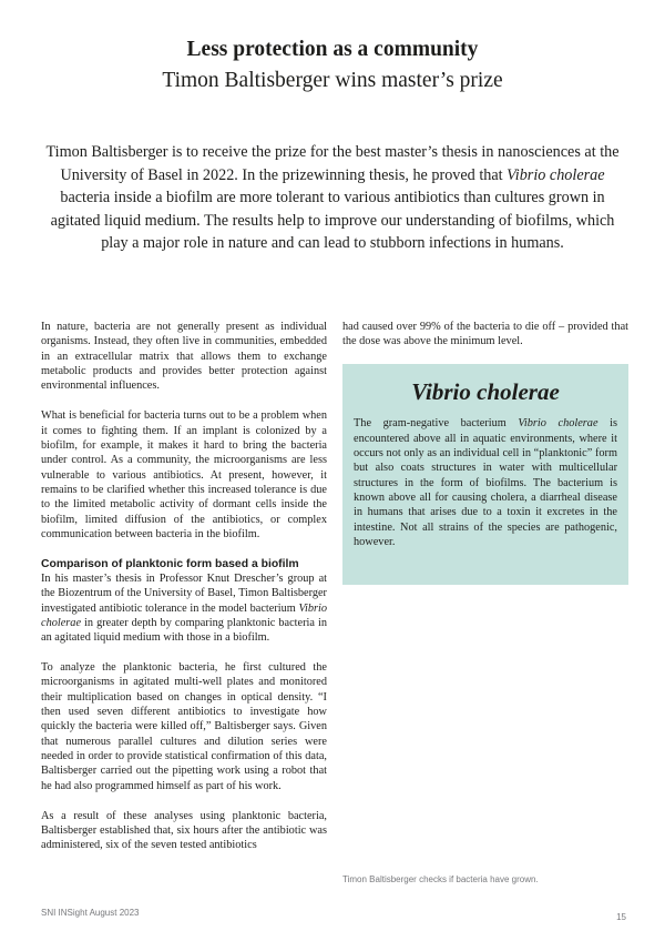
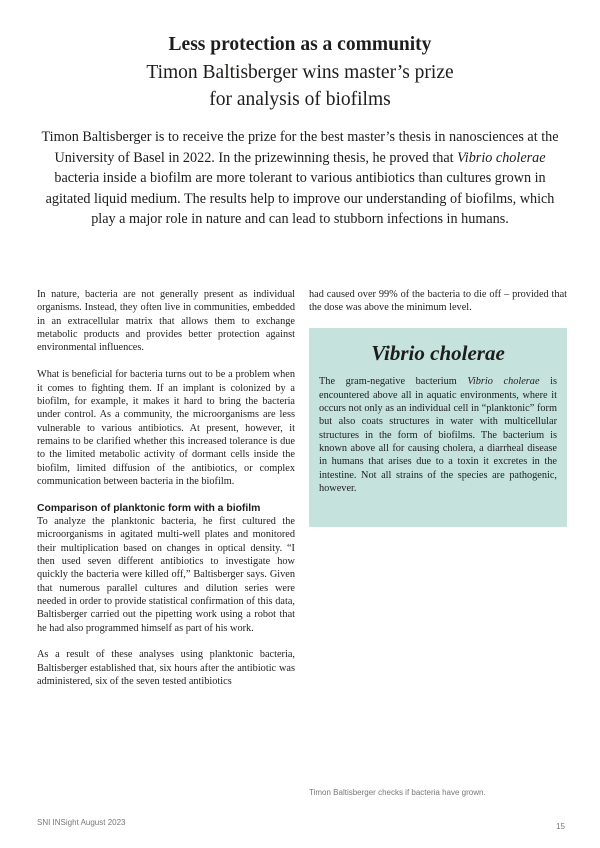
  Less protection as a community
  Timon Baltisberger wins master’s prize
+ for analysis of biofilms
  Timon Baltisberger is to receive the prize for the best master’s thesis in nanosciences at the University of Basel in 2022. In the prizewinning thesis, he proved that Vibrio cholerae bacteria inside a biofilm are more tolerant to various antibiotics than cultures grown in agitated liquid medium. The results help to improve our understanding of biofilms, which play a major role in nature and can lead to stubborn infections in humans.
  In nature, bacteria are not generally present as individual organisms. Instead, they often live in communities, embedded in an extracellular matrix that allows them to exchange metabolic products and provides better protection against environmental influences.
  What is beneficial for bacteria turns out to be a problem when it comes to fighting them. If an implant is colonized by a biofilm, for example, it makes it hard to bring the bacteria under control. As a community, the microorganisms are less vulnerable to various antibiotics. At present, however, it remains to be clarified whether this increased tolerance is due to the limited metabolic activity of dormant cells inside the biofilm, limited diffusion of the antibiotics, or complex communication between bacteria in the biofilm.
- Comparison of planktonic form based a biofilm
+ Comparison of planktonic form with a biofilm
- In his master’s thesis in Professor Knut Drescher’s group at the Biozentrum of the University of Basel, Timon Baltisberger investigated antibiotic tolerance in the model bacterium Vibrio cholerae in greater depth by comparing planktonic bacteria in an agitated liquid medium with those in a biofilm.
  To analyze the planktonic bacteria, he first cultured the microorganisms in agitated multi-well plates and monitored their multiplication based on changes in optical density. “I then used seven different antibiotics to investigate how quickly the bacteria were killed off,” Baltisberger says. Given that numerous parallel cultures and dilution series were needed in order to provide statistical confirmation of this data, Baltisberger carried out the pipetting work using a robot that he had also programmed himself as part of his work.
  As a result of these analyses using planktonic bacteria, Baltisberger established that, six hours after the antibiotic was administered, six of the seven tested antibiotics
  had caused over 99% of the bacteria to die off – provided that the dose was above the minimum level.
  Vibrio cholerae
  The gram-negative bacterium Vibrio cholerae is encountered above all in aquatic environments, where it occurs not only as an individual cell in “planktonic” form but also coats structures in water with multicellular structures in the form of biofilms. The bacterium is known above all for causing cholera, a diarrheal disease in humans that arises due to a toxin it excretes in the intestine. Not all strains of the species are pathogenic, however.
  Timon Baltisberger checks if bacteria have grown.
  SNI INSight August 2023
  15
